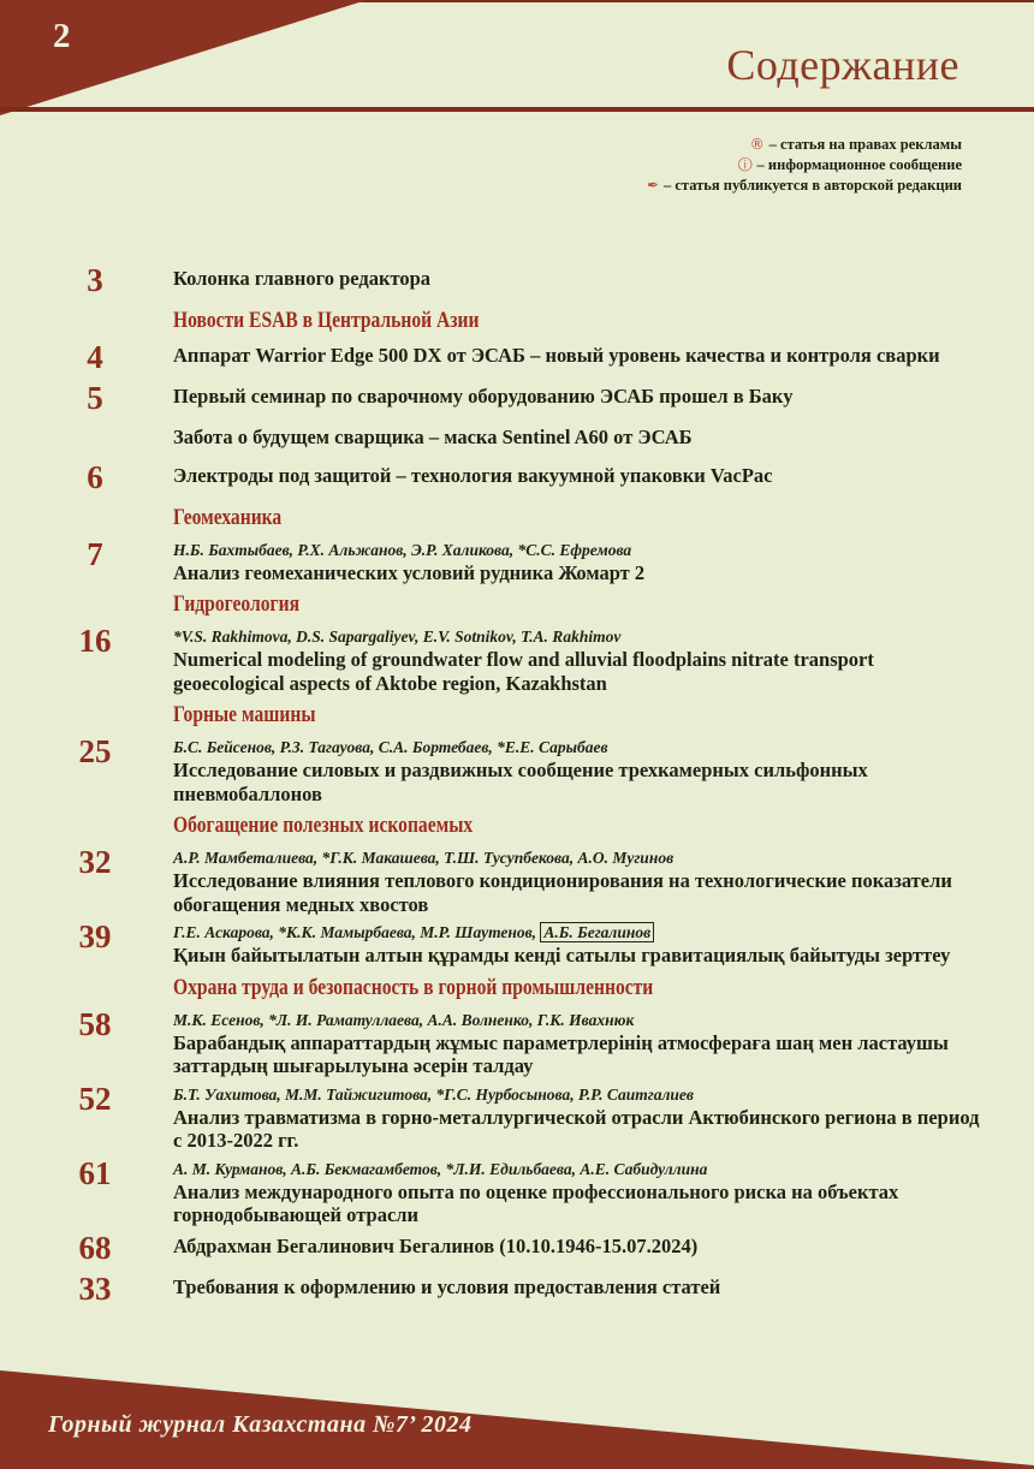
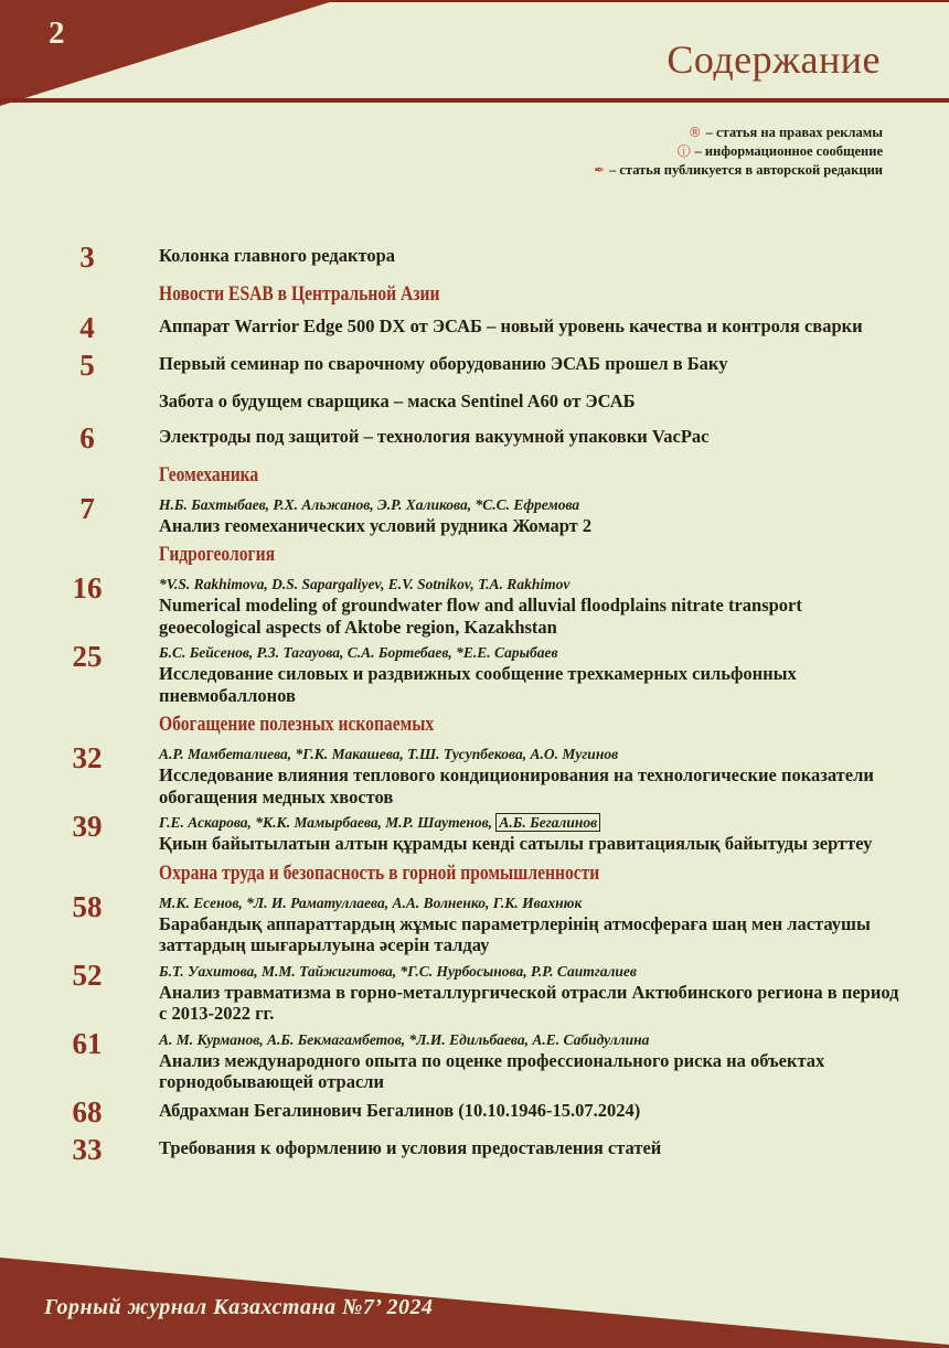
  2
  Содержание
  ® – статья на правах рекламы
  ⓘ – информационное сообщение
  ✒ – статья публикуется в авторской редакции
  3
  Колонка главного редактора
  Новости ESAB в Центральной Азии
  4
  Аппарат Warrior Edge 500 DX от ЭСАБ – новый уровень качества и контроля сварки
  5
  Первый семинар по сварочному оборудованию ЭСАБ прошел в Баку
  Забота о будущем сварщика – маска Sentinel A60 от ЭСАБ
  6
  Электроды под защитой – технология вакуумной упаковки VacPac
  Геомеханика
  7
  Н.Б. Бахтыбаев, Р.Х. Альжанов, Э.Р. Халикова, *С.С. Ефремова
  Анализ геомеханических условий рудника Жомарт 2
  Гидрогеология
  16
  *V.S. Rakhimova, D.S. Sapargaliyev, E.V. Sotnikov, T.A. Rakhimov
  Numerical modeling of groundwater flow and alluvial floodplains nitrate transport geoecological aspects of Aktobe region, Kazakhstan
- Горные машины
  25
  Б.С. Бейсенов, Р.З. Тагауова, С.А. Бортебаев, *Е.Е. Сарыбаев
  Исследование силовых и раздвижных сообщение трехкамерных сильфонных пневмобаллонов
  Обогащение полезных ископаемых
  32
  А.Р. Мамбеталиева, *Г.К. Макашева, Т.Ш. Тусупбекова, А.О. Мугинов
  Исследование влияния теплового кондиционирования на технологические показатели обогащения медных хвостов
  39
  Г.Е. Аскарова, *К.К. Мамырбаева, М.Р. Шаутенов, А.Б. Бегалинов
  Қиын байытылатын алтын құрамды кенді сатылы гравитациялық байытуды зерттеу
  Охрана труда и безопасность в горной промышленности
  58
  М.К. Есенов, *Л. И. Раматуллаева, А.А. Волненко, Г.К. Ивахнюк
  Барабандық аппараттардың жұмыс параметрлерінің атмосфераға шаң мен ластаушы заттардың шығарылуына әсерін талдау
  52
  Б.Т. Уахитова, М.М. Тайжигитова, *Г.С. Нурбосынова, Р.Р. Саитгалиев
  Анализ травматизма в горно-металлургической отрасли Актюбинского региона в период с 2013-2022 гг.
  61
  А. М. Курманов, А.Б. Бекмагамбетов, *Л.И. Едильбаева, А.Е. Сабидуллина
  Анализ международного опыта по оценке профессионального риска на объектах горнодобывающей отрасли
  68
  Абдрахман Бегалинович Бегалинов (10.10.1946-15.07.2024)
  33
  Требования к оформлению и условия предоставления статей
  Горный журнал Казахстана №7’ 2024
